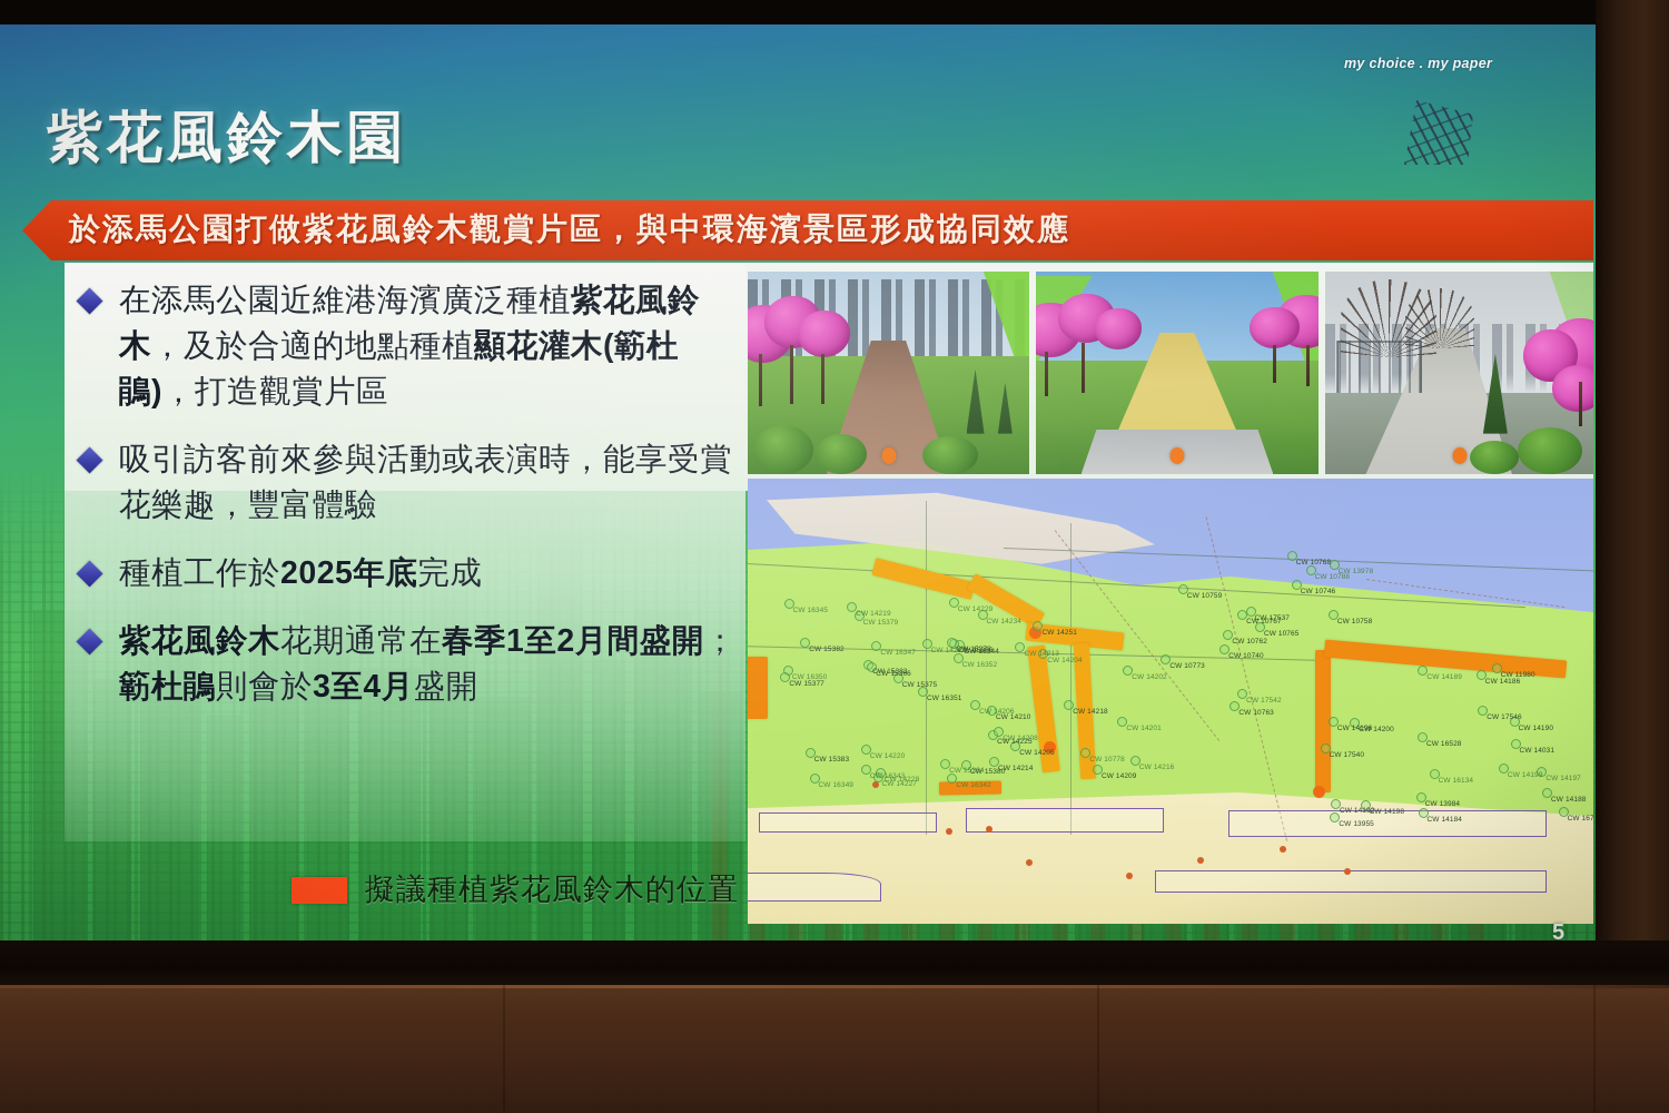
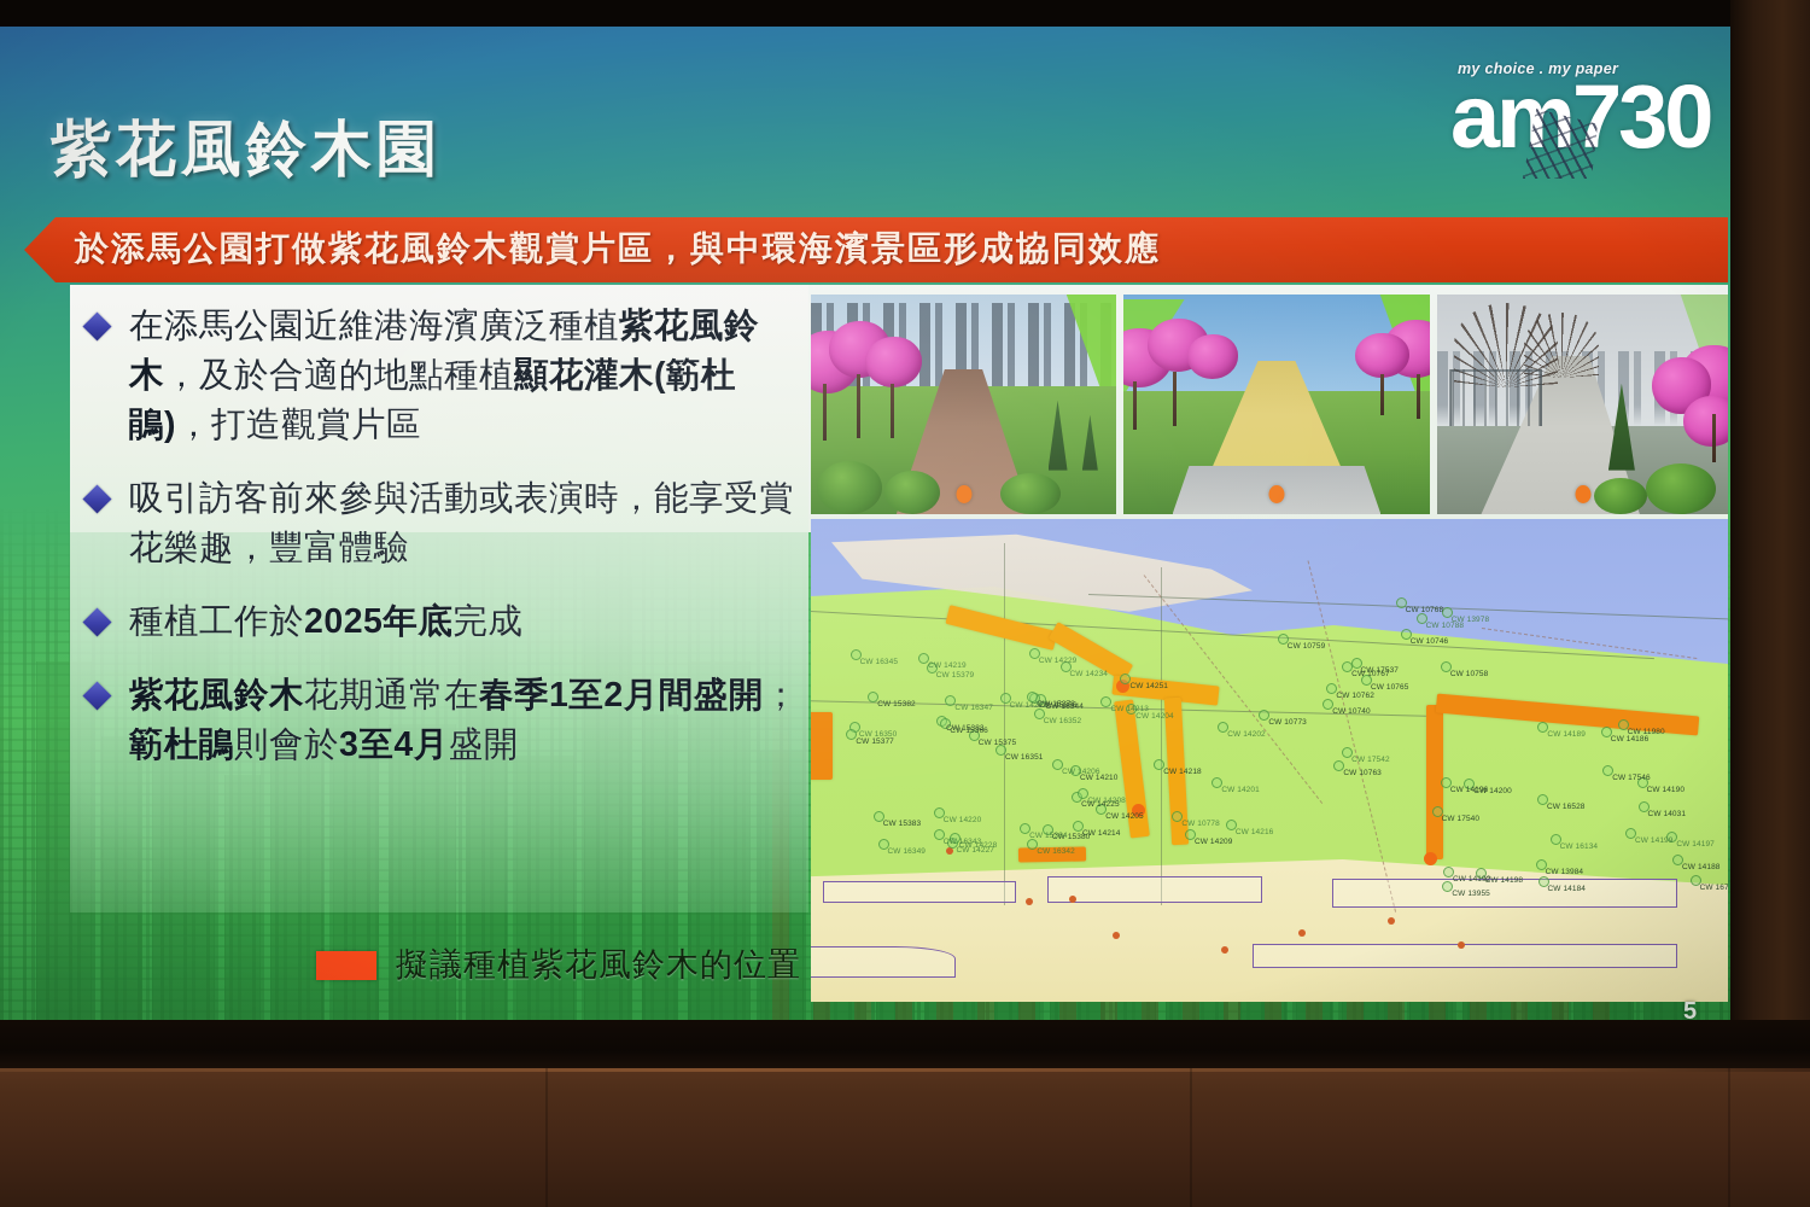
  my choice . my paper
+ am730
